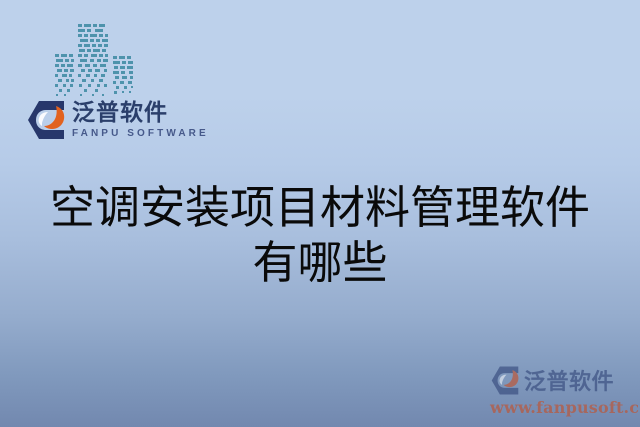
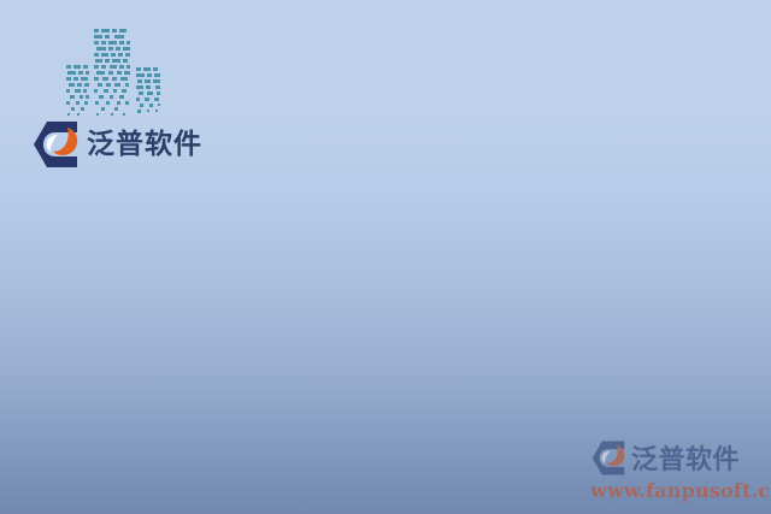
  泛普软件
- FANPU SOFTWARE
- 空调安装项目材料管理软件
- 有哪些
  泛普软件
  www.fanpusoft.c
